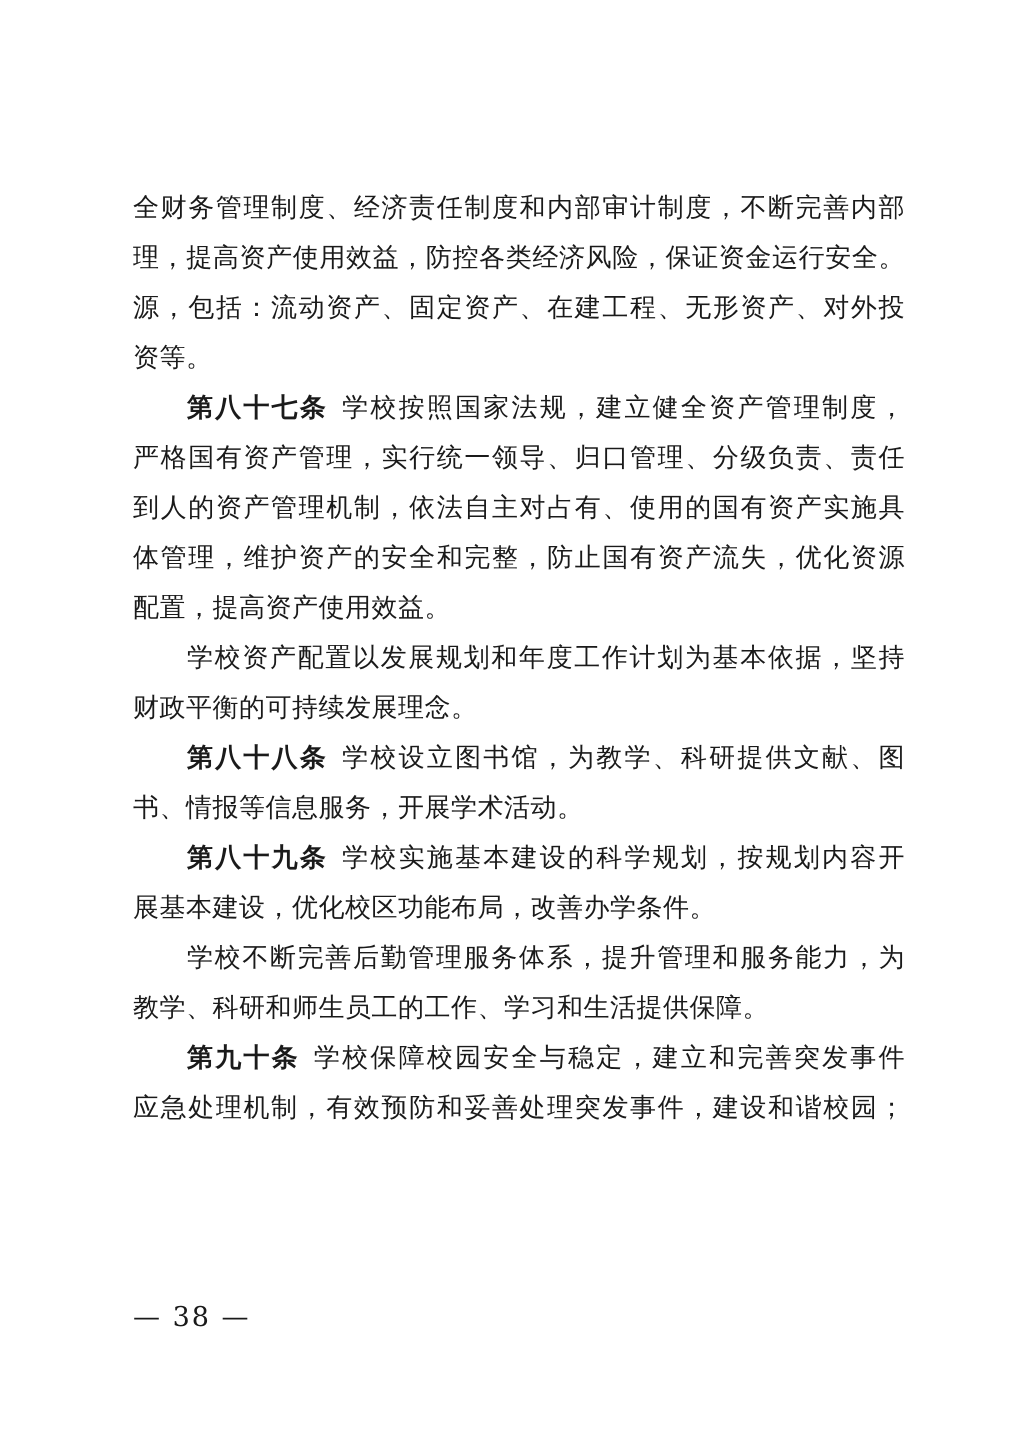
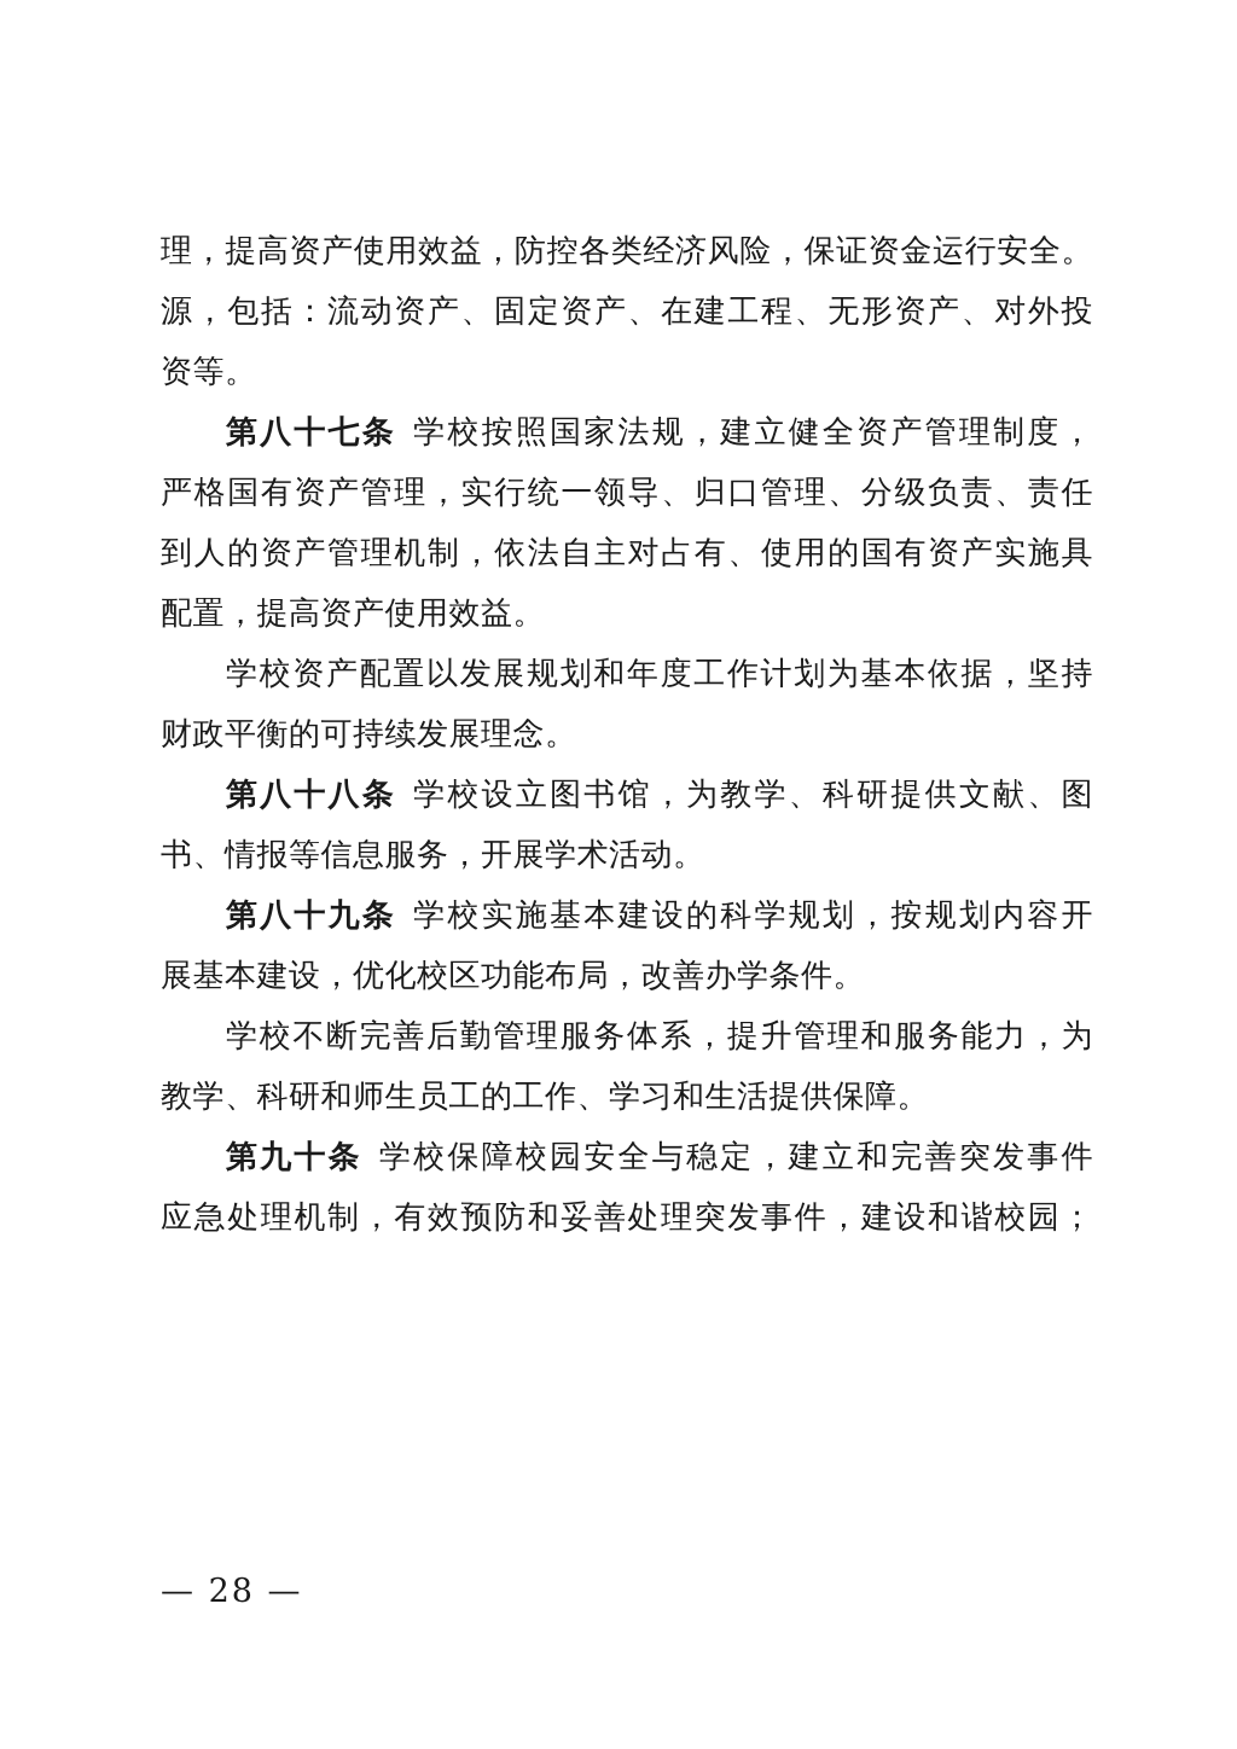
- 全财务管理制度、经济责任制度和内部审计制度，不断完善内部
  理，提高资产使用效益，防控各类经济风险，保证资金运行安全。
  源，包括：流动资产、固定资产、在建工程、无形资产、对外投
  资等。
  第八十七条 学校按照国家法规，建立健全资产管理制度，
  严格国有资产管理，实行统一领导、归口管理、分级负责、责任
  到人的资产管理机制，依法自主对占有、使用的国有资产实施具
- 体管理，维护资产的安全和完整，防止国有资产流失，优化资源
  配置，提高资产使用效益。
  学校资产配置以发展规划和年度工作计划为基本依据，坚持
  财政平衡的可持续发展理念。
  第八十八条 学校设立图书馆，为教学、科研提供文献、图
  书、情报等信息服务，开展学术活动。
  第八十九条 学校实施基本建设的科学规划，按规划内容开
  展基本建设，优化校区功能布局，改善办学条件。
  学校不断完善后勤管理服务体系，提升管理和服务能力，为
  教学、科研和师生员工的工作、学习和生活提供保障。
  第九十条 学校保障校园安全与稳定，建立和完善突发事件
  应急处理机制，有效预防和妥善处理突发事件，建设和谐校园；
- — 38 —
+ — 28 —
